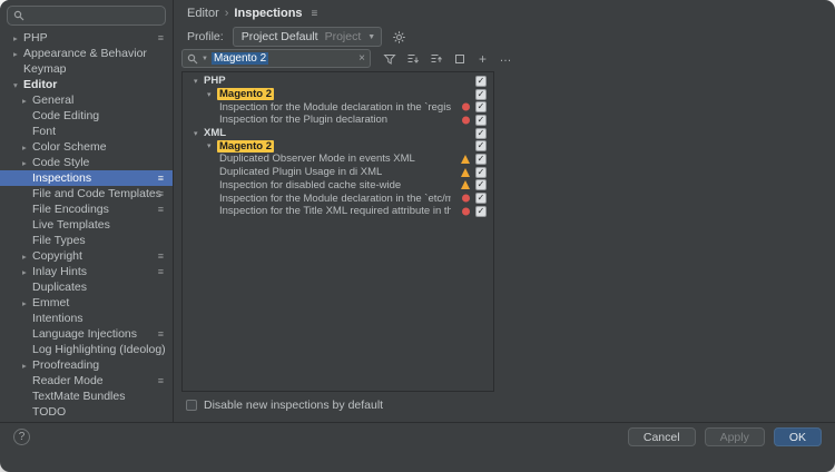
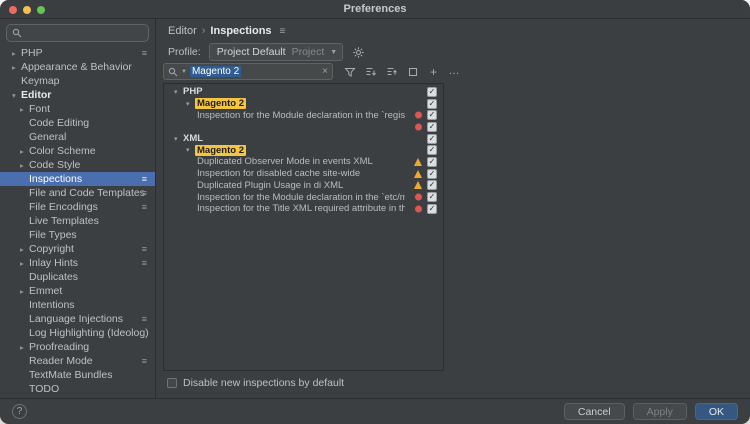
+ Preferences
  ▸
  PHP
  ≡
  ▸
  Appearance & Behavior
  Keymap
  ▾
  Editor
  ▸
- General
+ Font
  Code Editing
- Font
+ General
  ▸
  Color Scheme
  ▸
  Code Style
  Inspections
  ≡
  File and Code Templates
  ≡
  File Encodings
  ≡
  Live Templates
  File Types
  ▸
  Copyright
  ≡
  ▸
  Inlay Hints
  ≡
  Duplicates
  ▸
  Emmet
  Intentions
  Language Injections
  ≡
  Log Highlighting (Ideolog)
  ▸
  Proofreading
  Reader Mode
  ≡
  TextMate Bundles
  TODO
  Editor
  ›
  Inspections
  ≡
  Profile:
  Project Default
  Project
  Magento 2
  ×
  +
  …
  PHP
  ✓
  Magento 2
  ✓
  Inspection for the Module declaration in the `regis
  ✓
- Inspection for the Plugin declaration
  ✓
  XML
  ✓
  Magento 2
  ✓
  Duplicated Observer Mode in events XML
  ✓
- Duplicated Plugin Usage in di XML
+ Inspection for disabled cache site-wide
  ✓
- Inspection for disabled cache site-wide
+ Duplicated Plugin Usage in di XML
  ✓
  Inspection for the Module declaration in the `etc/m
  ✓
  Inspection for the Title XML required attribute in th
  ✓
  Disable new inspections by default
  ?
  Cancel
  Apply
  OK
